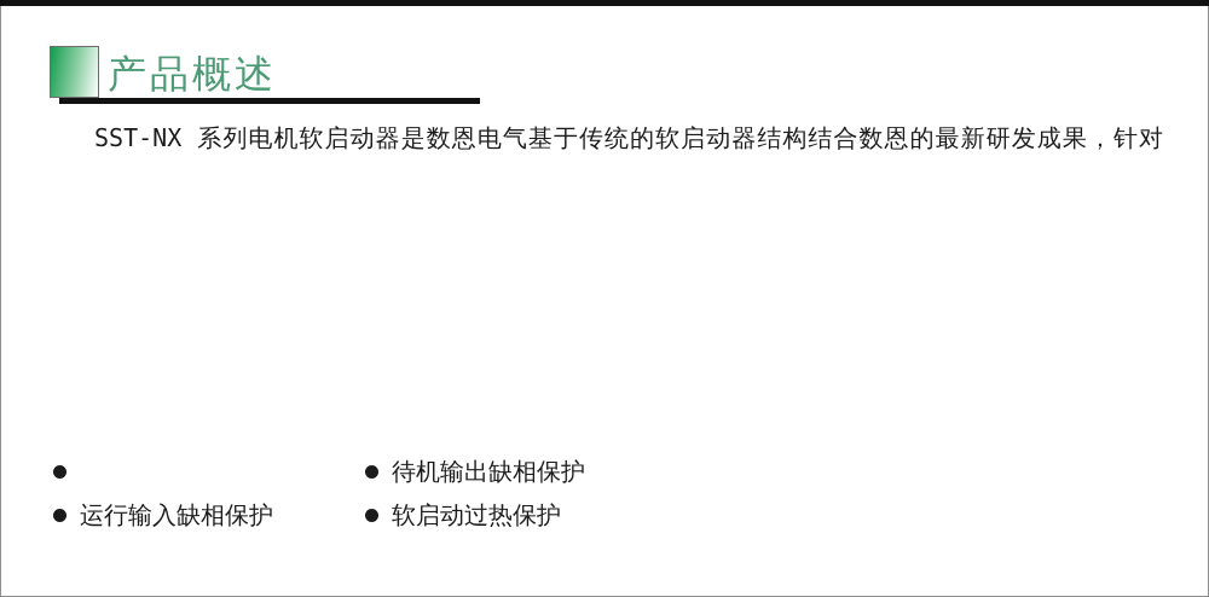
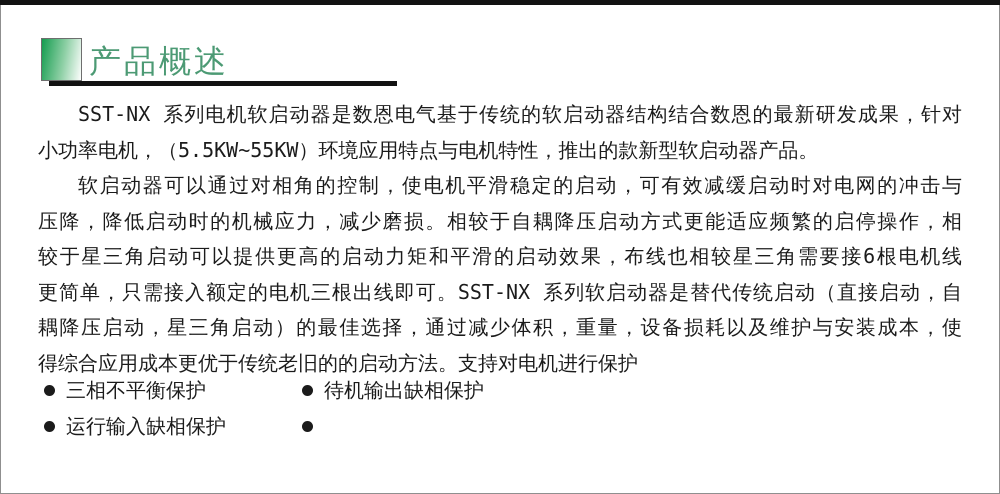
  产品概述
  SST-NX 系列电机软启动器是数恩电气基于传统的软启动器结构结合数恩的最新研发成果，针对
+ 小功率电机，（5.5KW~55KW）环境应用特点与电机特性，推出的款新型软启动器产品。
+ 软启动器可以通过对相角的控制，使电机平滑稳定的启动，可有效减缓启动时对电网的冲击与
+ 压降，降低启动时的机械应力，减少磨损。相较于自耦降压启动方式更能适应频繁的启停操作，相
+ 较于星三角启动可以提供更高的启动力矩和平滑的启动效果，布线也相较星三角需要接6根电机线
+ 更简单，只需接入额定的电机三根出线即可。SST-NX 系列软启动器是替代传统启动（直接启动，自
+ 耦降压启动，星三角启动）的最佳选择，通过减少体积，重量，设备损耗以及维护与安装成本，使
+ 得综合应用成本更优于传统老旧的的启动方法。支持对电机进行保护
+ 三相不平衡保护
  运行输入缺相保护
  待机输出缺相保护
- 软启动过热保护
